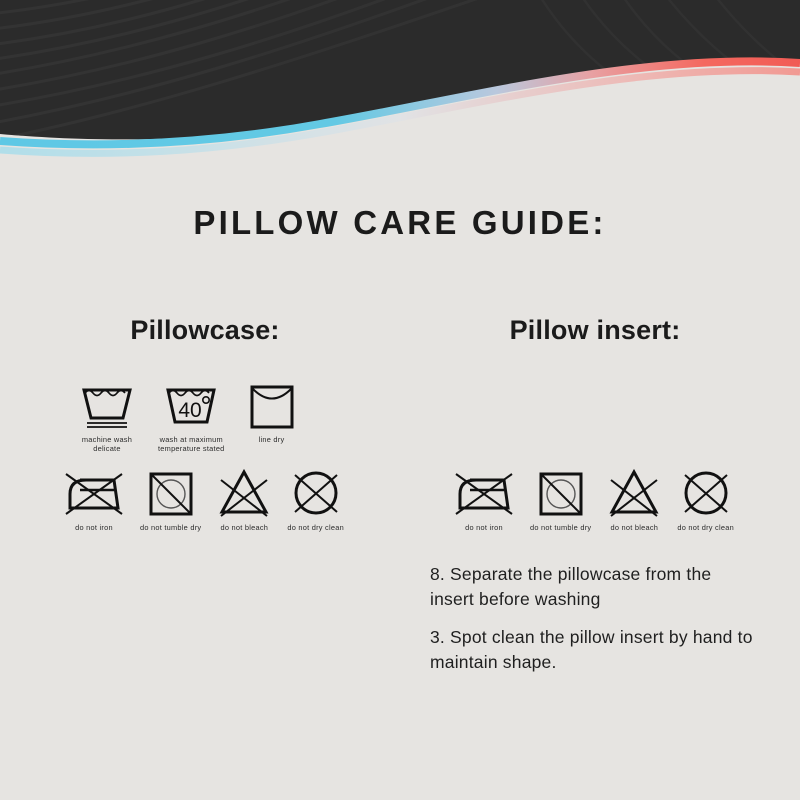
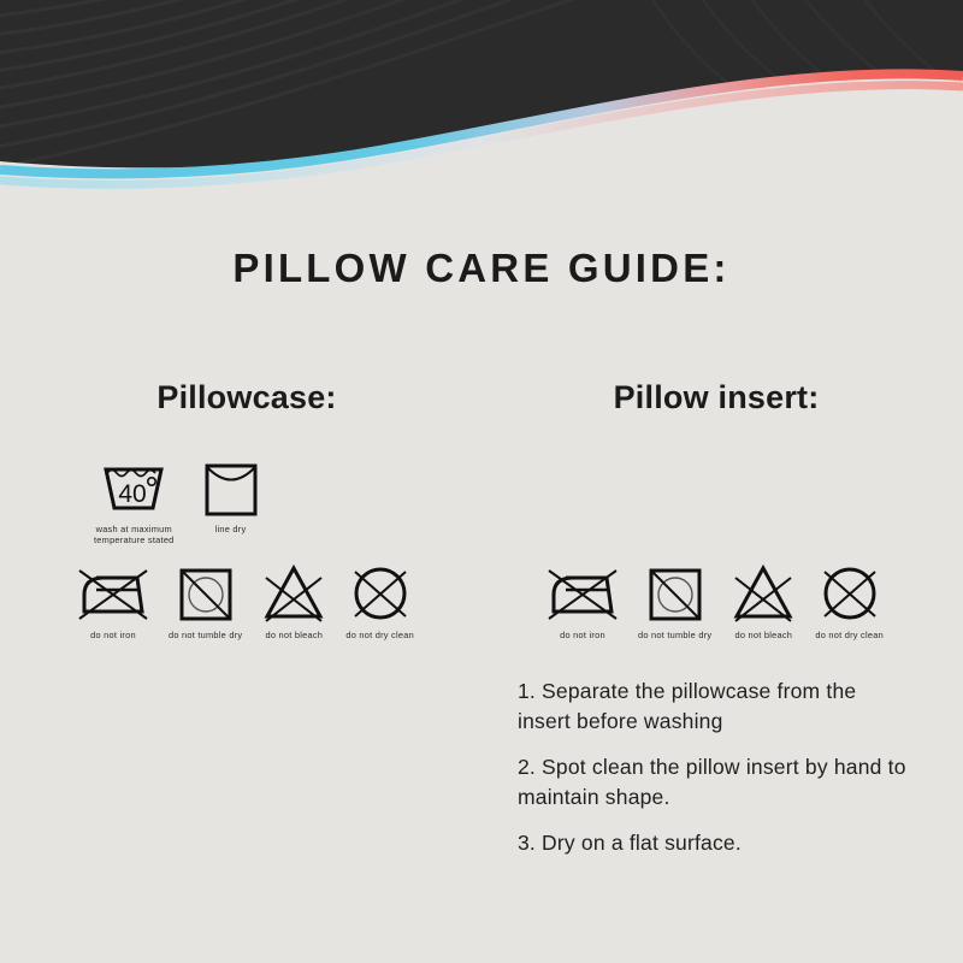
  PILLOW CARE GUIDE:
  Pillowcase:
  Pillow insert:
- machine wash
- delicate
  40
  wash at maximum
  temperature stated
  line dry
  do not iron
  do not tumble dry
  do not bleach
  do not dry clean
  do not iron
  do not tumble dry
  do not bleach
  do not dry clean
- 8. Separate the pillowcase from the insert before washing
+ 1. Separate the pillowcase from the insert before washing
- 3. Spot clean the pillow insert by hand to maintain shape.
+ 2. Spot clean the pillow insert by hand to maintain shape.
+ 3. Dry on a flat surface.
